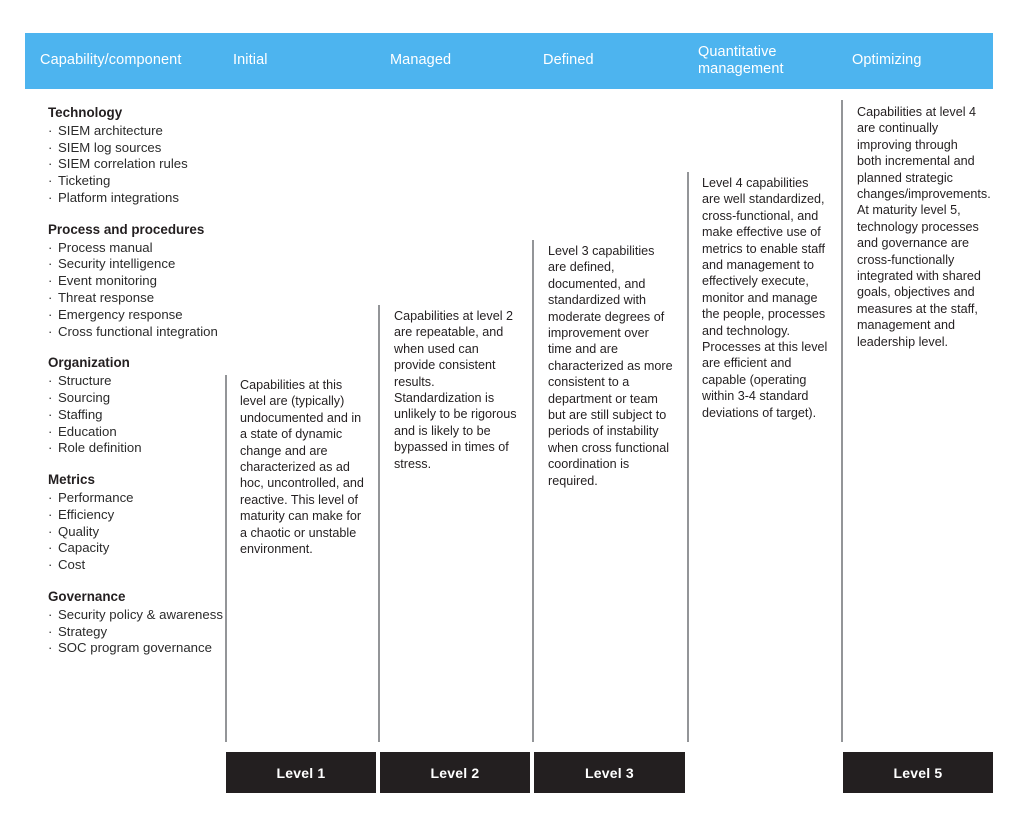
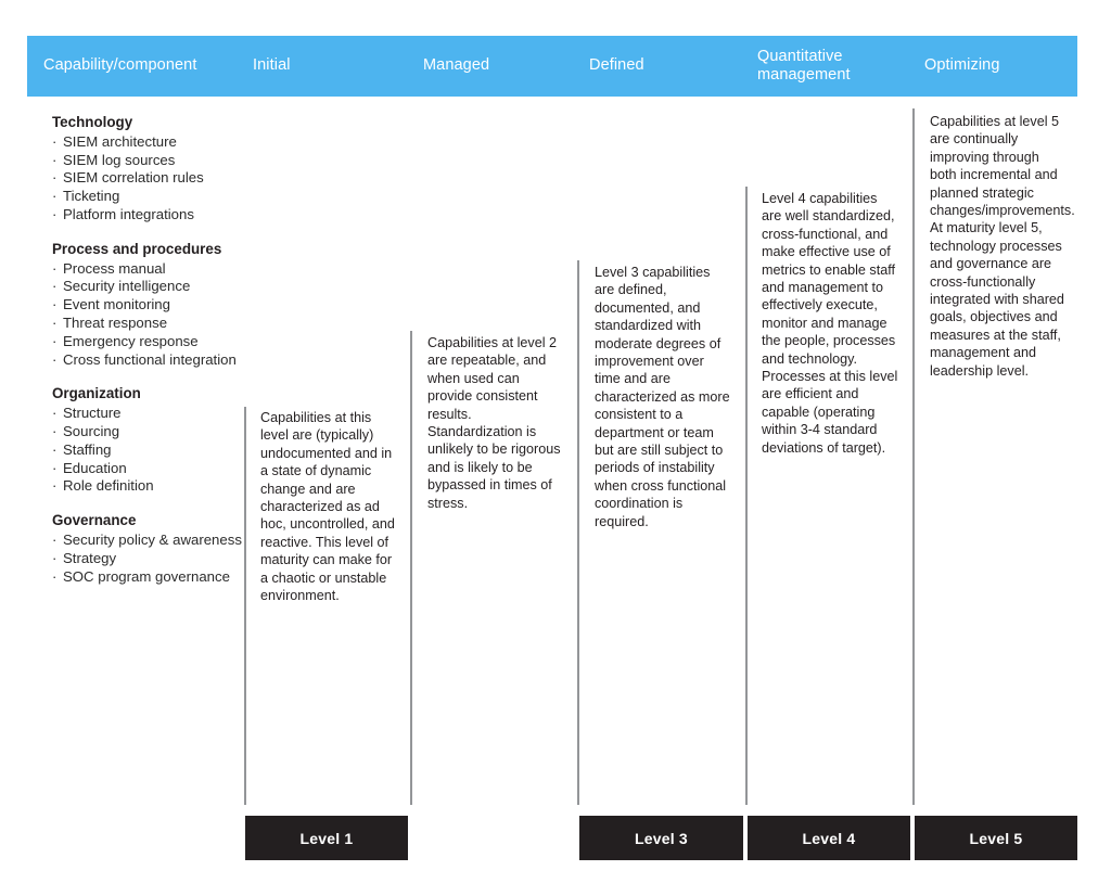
  Capability/component
  Initial
  Managed
  Defined
  Quantitative
  management
  Optimizing
  Technology
  SIEM architecture
  SIEM log sources
  SIEM correlation rules
  Ticketing
  Platform integrations
  Process and procedures
  Process manual
  Security intelligence
  Event monitoring
  Threat response
  Emergency response
  Cross functional integration
  Organization
  Structure
  Sourcing
  Staffing
  Education
  Role definition
- Metrics
- Performance
- Efficiency
- Quality
- Capacity
- Cost
  Governance
  Security policy & awareness
  Strategy
  SOC program governance
  Capabilities at this level are (typically) undocumented and in a state of dynamic change and are characterized as ad hoc, uncontrolled, and reactive. This level of maturity can make for a chaotic or unstable environment.
  Capabilities at level 2 are repeatable, and when used can provide consistent results. Standardization is unlikely to be rigorous and is likely to be bypassed in times of stress.
  Level 3 capabilities are defined, documented, and standardized with moderate degrees of improvement over time and are characterized as more consistent to a department or team but are still subject to periods of instability when cross functional coordination is required.
  Level 4 capabilities are well standardized, cross-functional, and make effective use of metrics to enable staff and management to effectively execute, monitor and manage the people, processes and technology. Processes at this level are efficient and capable (operating within 3-4 standard deviations of target).
- Capabilities at level 4 are continually improving through both incremental and planned strategic changes/improvements. At maturity level 5, technology processes and governance are cross-functionally integrated with shared goals, objectives and measures at the staff, management and leadership level.
+ Capabilities at level 5 are continually improving through both incremental and planned strategic changes/improvements. At maturity level 5, technology processes and governance are cross-functionally integrated with shared goals, objectives and measures at the staff, management and leadership level.
  Level 1
- Level 2
  Level 3
+ Level 4
  Level 5
